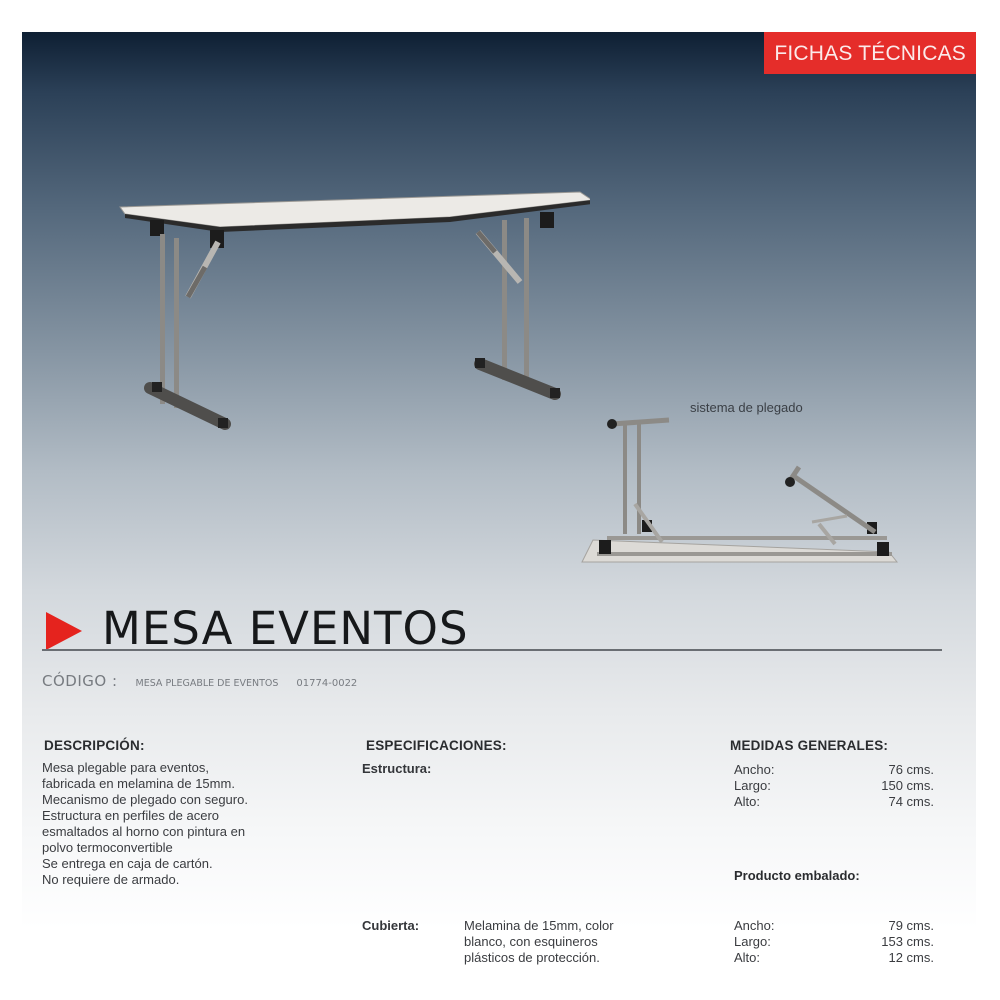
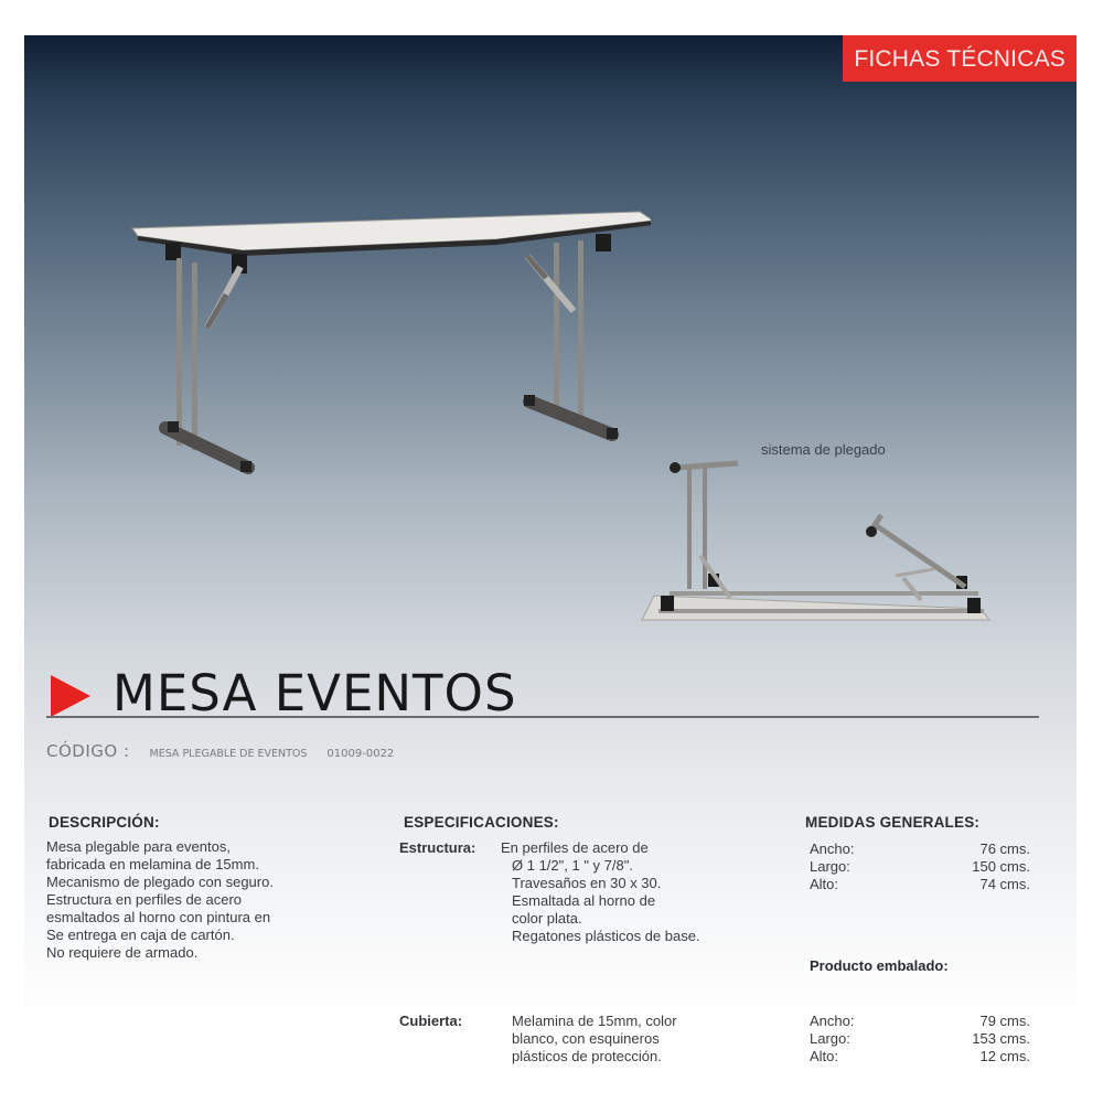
  FICHAS TÉCNICAS
  sistema de plegado
  MESA EVENTOS
  CÓDIGO :
  MESA PLEGABLE DE EVENTOS
- 01774-0022
+ 01009-0022
  DESCRIPCIÓN:
  Mesa plegable para eventos,
  fabricada en melamina de 15mm.
  Mecanismo de plegado con seguro.
  Estructura en perfiles de acero
  esmaltados al horno con pintura en
- polvo termoconvertible
  Se entrega en caja de cartón.
  No requiere de armado.
  ESPECIFICACIONES:
  Estructura:
+ En perfiles de acero de
+ Ø 1 1/2", 1 " y 7/8".
+ Travesaños en 30 x 30.
+ Esmaltada al horno de
+ color plata.
+ Regatones plásticos de base.
  Cubierta:
  Melamina de 15mm, color
  blanco, con esquineros
  plásticos de protección.
  MEDIDAS GENERALES:
  Ancho:
  76 cms.
  Largo:
  150 cms.
  Alto:
  74 cms.
  Producto embalado:
  Ancho:
  79 cms.
  Largo:
  153 cms.
  Alto:
  12 cms.
